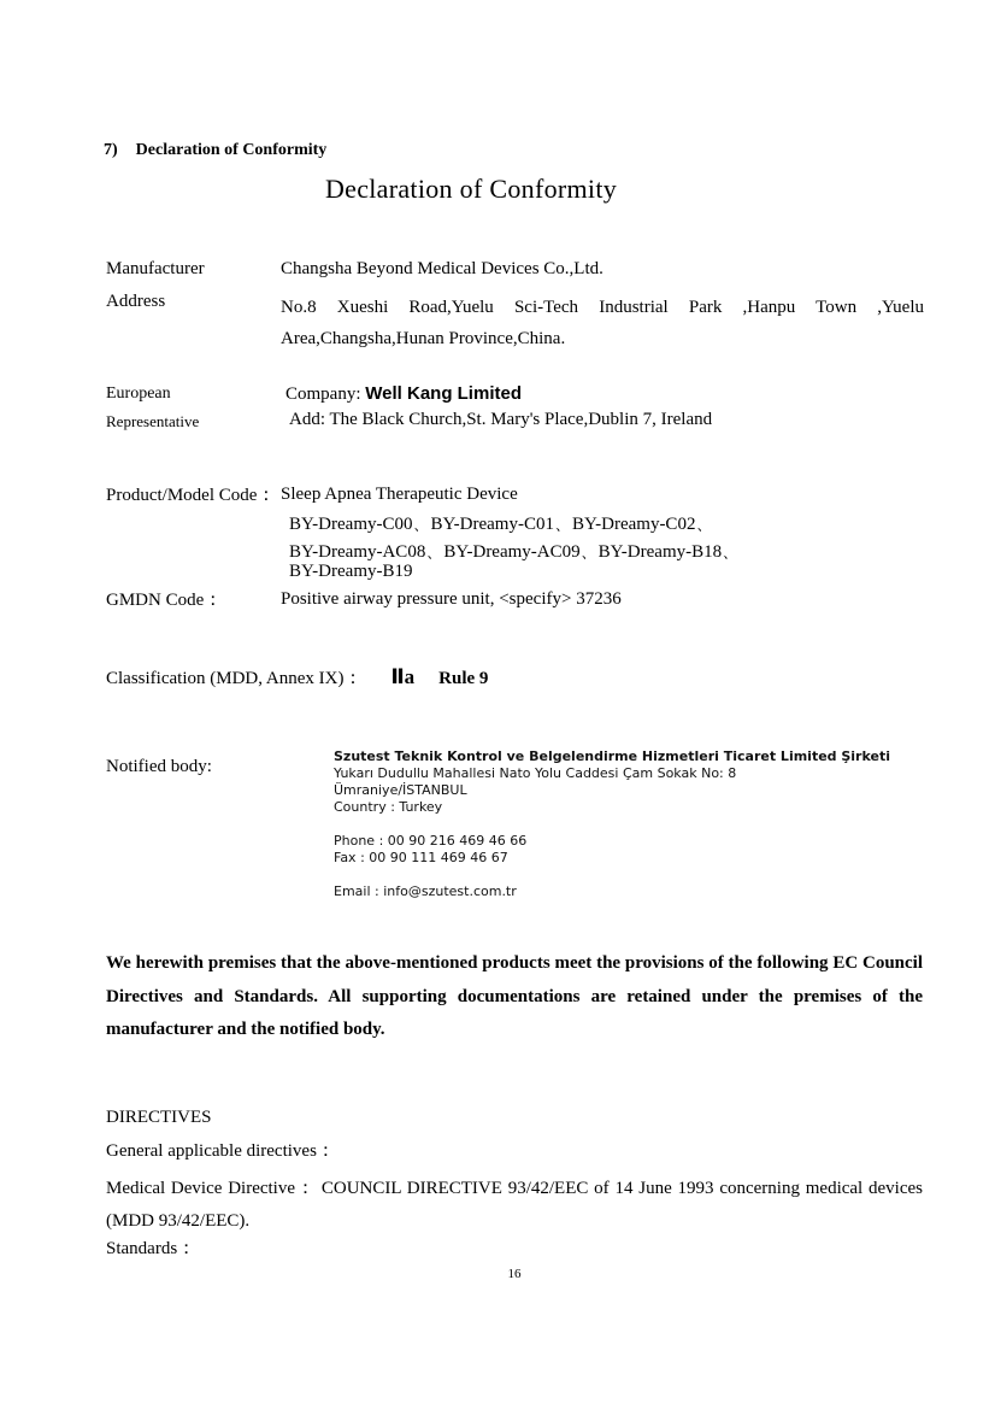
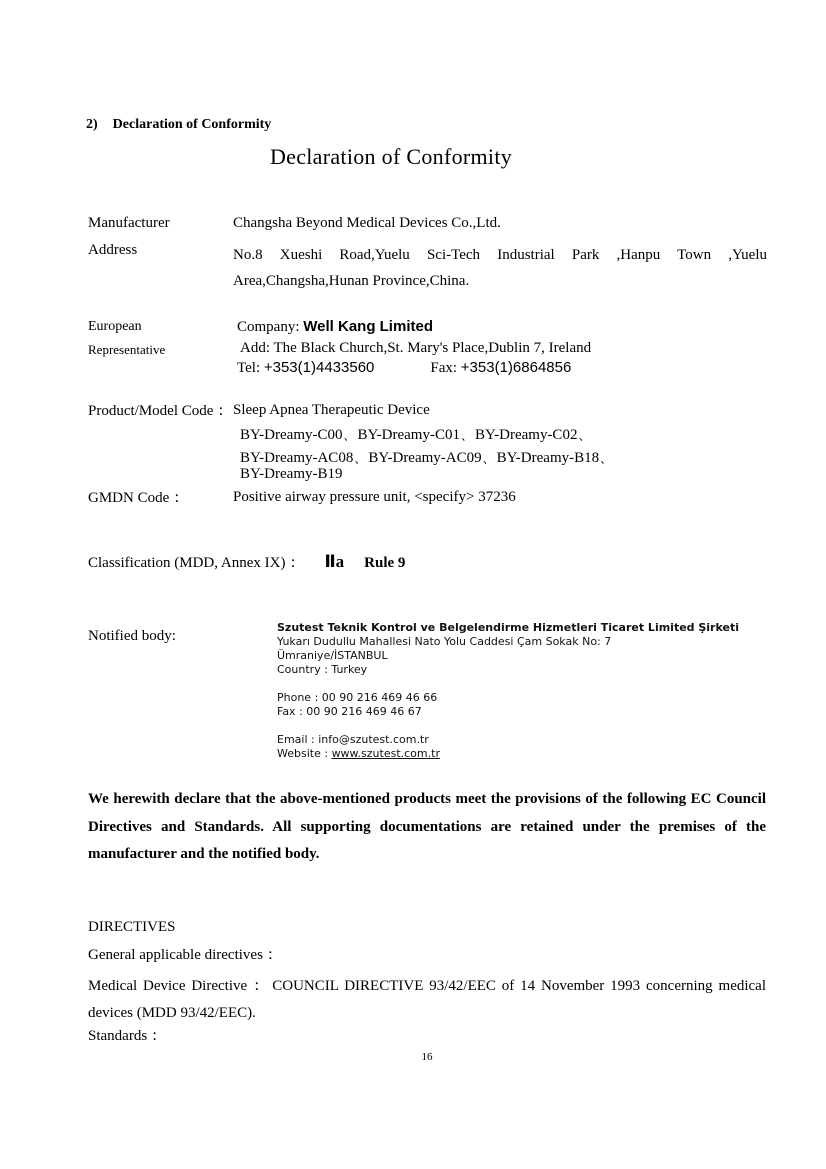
- 7) Declaration of Conformity
+ 2) Declaration of Conformity
  Declaration of Conformity
  Manufacturer
  Changsha Beyond Medical Devices Co.,Ltd.
  Address
  No.8 Xueshi Road,Yuelu Sci-Tech Industrial Park ,Hanpu Town ,Yuelu Area,Changsha,Hunan Province,China.
  European
  Representative
  Company: Well Kang Limited
  Add: The Black Church,St. Mary's Place,Dublin 7, Ireland
+ Tel: +353(1)4433560 Fax: +353(1)6864856
  Product/Model Code：
  Sleep Apnea Therapeutic Device
  BY-Dreamy-C00、BY-Dreamy-C01、BY-Dreamy-C02、
  BY-Dreamy-AC08、BY-Dreamy-AC09、BY-Dreamy-B18、
  BY-Dreamy-B19
  GMDN Code：
  Positive airway pressure unit, <specify> 37236
  Classification (MDD, Annex IX)： Ⅱa Rule 9
  Notified body:
  Szutest Teknik Kontrol ve Belgelendirme Hizmetleri Ticaret Limited Şirketi
- Yukarı Dudullu Mahallesi Nato Yolu Caddesi Çam Sokak No: 8
+ Yukarı Dudullu Mahallesi Nato Yolu Caddesi Çam Sokak No: 7
  Ümraniye/İSTANBUL
  Country : Turkey
  Phone : 00 90 216 469 46 66
- Fax : 00 90 111 469 46 67
+ Fax : 00 90 216 469 46 67
  Email : info@szutest.com.tr
+ Website : www.szutest.com.tr
- We herewith premises that the above-mentioned products meet the provisions of the following EC Council Directives and Standards. All supporting documentations are retained under the premises of the manufacturer and the notified body.
+ We herewith declare that the above-mentioned products meet the provisions of the following EC Council Directives and Standards. All supporting documentations are retained under the premises of the manufacturer and the notified body.
  DIRECTIVES
  General applicable directives：
- Medical Device Directive： COUNCIL DIRECTIVE 93/42/EEC of 14 June 1993 concerning medical devices (MDD 93/42/EEC).
+ Medical Device Directive： COUNCIL DIRECTIVE 93/42/EEC of 14 November 1993 concerning medical devices (MDD 93/42/EEC).
  Standards：
  16
